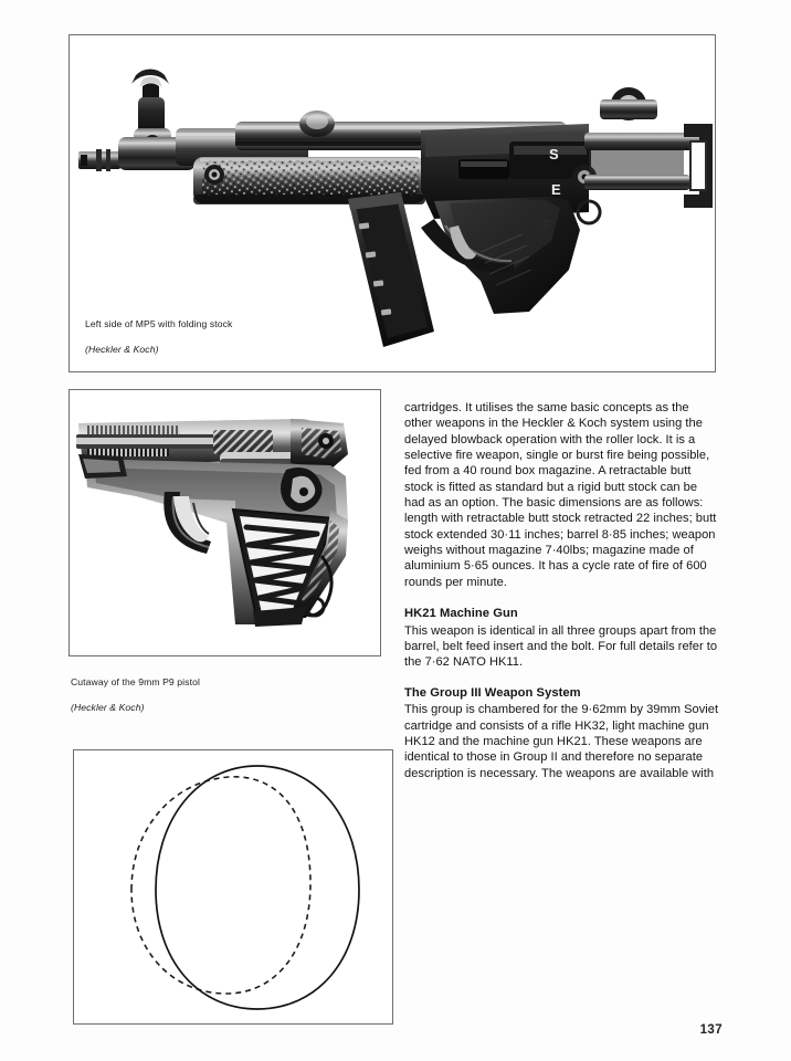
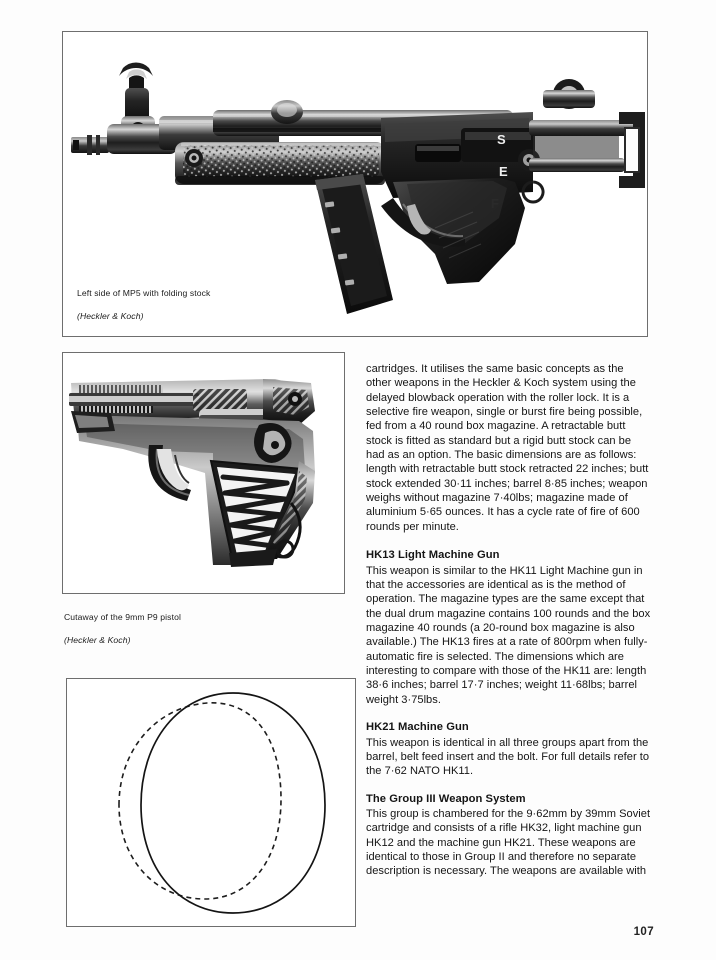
  S
  E
  Left side of MP5 with folding stock
  (Heckler & Koch)
  Cutaway of the 9mm P9 pistol
  (Heckler & Koch)
  cartridges. It utilises the same basic concepts as the other weapons in the Heckler & Koch system using the delayed blowback operation with the roller lock. It is a selective fire weapon, single or burst fire being possible, fed from a 40 round box magazine. A retractable butt stock is fitted as standard but a rigid butt stock can be had as an option. The basic dimensions are as follows: length with retractable butt stock retracted 22 inches; butt stock extended 30·11 inches; barrel 8·85 inches; weapon weighs without magazine 7·40lbs; magazine made of aluminium 5·65 ounces. It has a cycle rate of fire of 600 rounds per minute.
+ HK13 Light Machine Gun
+ This weapon is similar to the HK11 Light Machine gun in that the accessories are identical as is the method of operation. The magazine types are the same except that the dual drum magazine contains 100 rounds and the box magazine 40 rounds (a 20-round box magazine is also available.) The HK13 fires at a rate of 800rpm when fully-automatic fire is selected. The dimensions which are interesting to compare with those of the HK11 are: length 38·6 inches; barrel 17·7 inches; weight 11·68lbs; barrel weight 3·75lbs.
  HK21 Machine Gun
  This weapon is identical in all three groups apart from the barrel, belt feed insert and the bolt. For full details refer to the 7·62 NATO HK11.
  The Group III Weapon System
  This group is chambered for the 9·62mm by 39mm Soviet cartridge and consists of a rifle HK32, light machine gun HK12 and the machine gun HK21. These weapons are identical to those in Group II and therefore no separate description is necessary. The weapons are available with
- 137
+ 107
